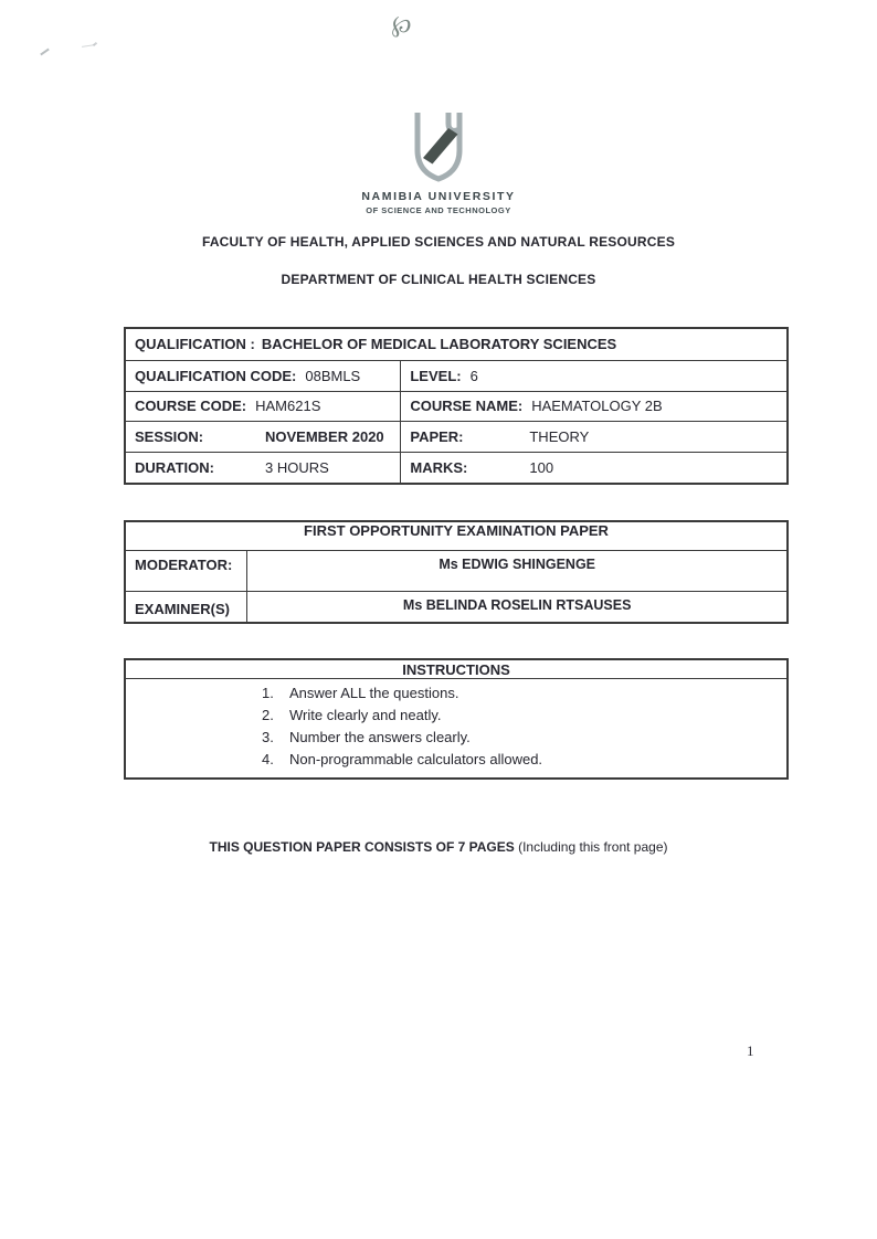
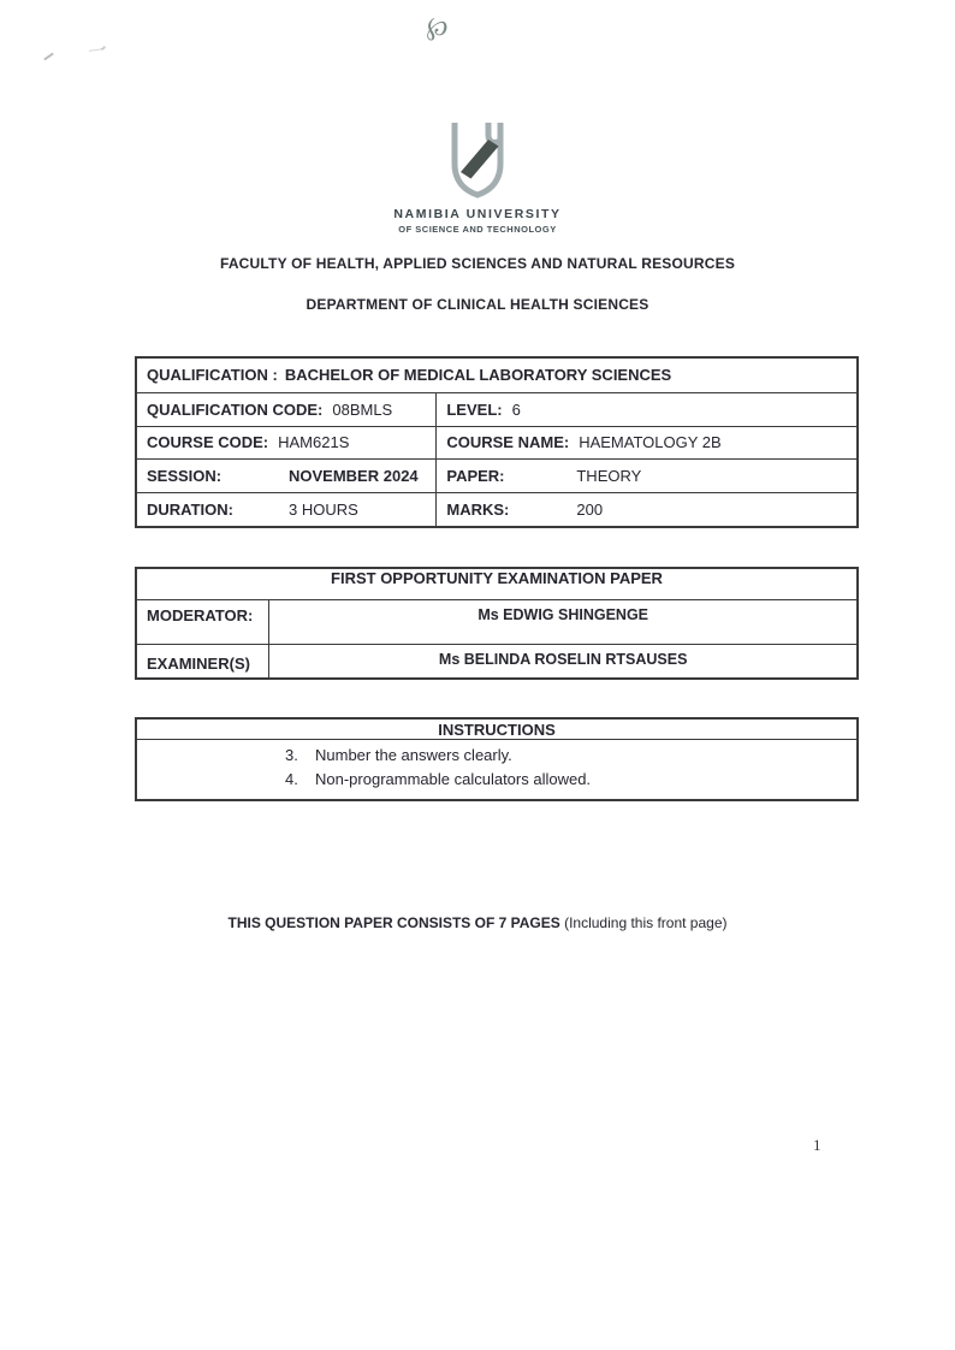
  NAMIBIA UNIVERSITY
  OF SCIENCE AND TECHNOLOGY
  FACULTY OF HEALTH, APPLIED SCIENCES AND NATURAL RESOURCES
  DEPARTMENT OF CLINICAL HEALTH SCIENCES
  QUALIFICATION :
  BACHELOR OF MEDICAL LABORATORY SCIENCES
  QUALIFICATION CODE:
  08BMLS
  LEVEL:
  6
  COURSE CODE:
  HAM621S
  COURSE NAME:
  HAEMATOLOGY 2B
  SESSION:
- NOVEMBER 2020
+ NOVEMBER 2024
  PAPER:
  THEORY
  DURATION:
  3 HOURS
  MARKS:
- 100
+ 200
  FIRST OPPORTUNITY EXAMINATION PAPER
  MODERATOR:
  Ms EDWIG SHINGENGE
  EXAMINER(S)
  Ms BELINDA ROSELIN RTSAUSES
  INSTRUCTIONS
- 1.
- Answer ALL the questions.
- 2.
- Write clearly and neatly.
  3.
  Number the answers clearly.
  4.
  Non-programmable calculators allowed.
  THIS QUESTION PAPER CONSISTS OF 7 PAGES (Including this front page)
  1
